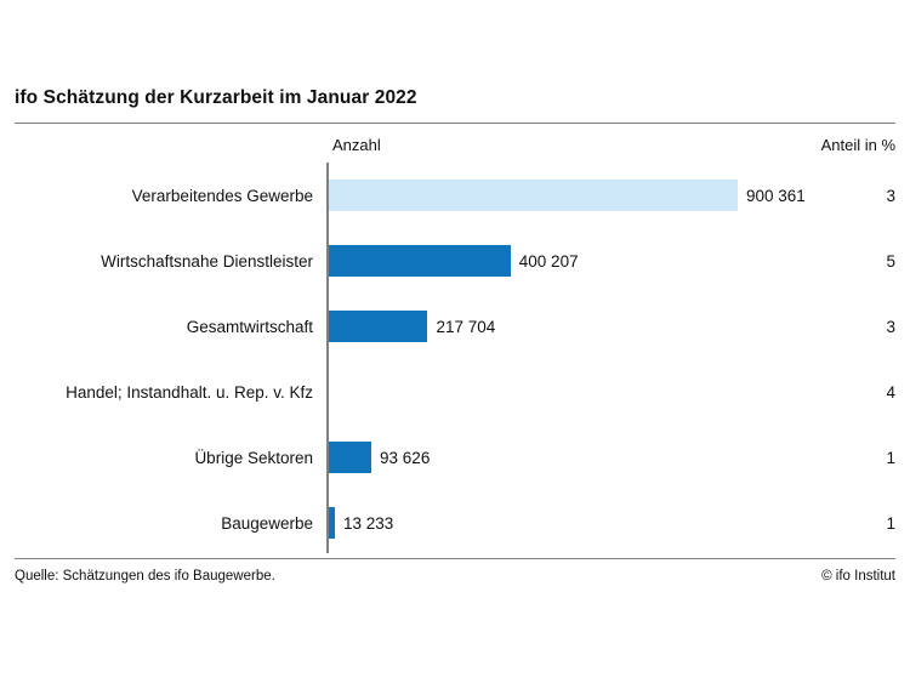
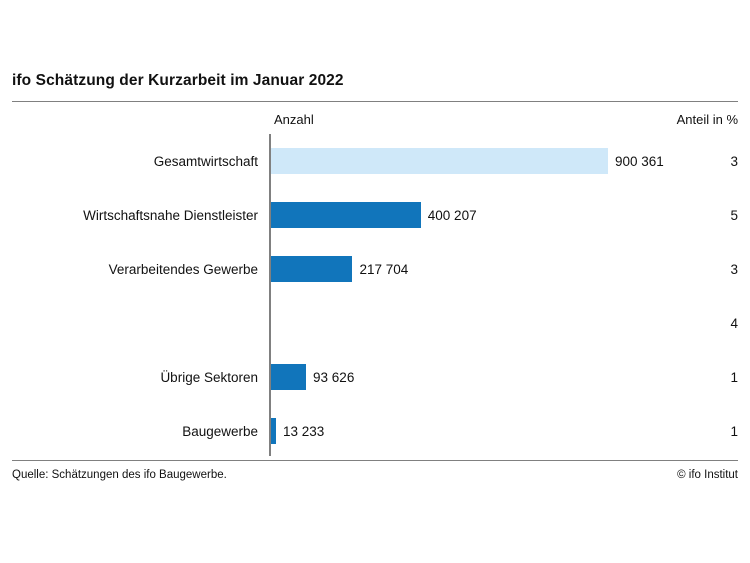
  ifo Schätzung der Kurzarbeit im Januar 2022
  Anzahl
  Anteil in %
- Verarbeitendes Gewerbe
+ Gesamtwirtschaft
  900 361
  3
  Wirtschaftsnahe Dienstleister
  400 207
  5
- Gesamtwirtschaft
+ Verarbeitendes Gewerbe
  217 704
  3
- Handel; Instandhalt. u. Rep. v. Kfz
  4
  Übrige Sektoren
  93 626
  1
  Baugewerbe
  13 233
  1
  Quelle: Schätzungen des ifo Baugewerbe.
  © ifo Institut
